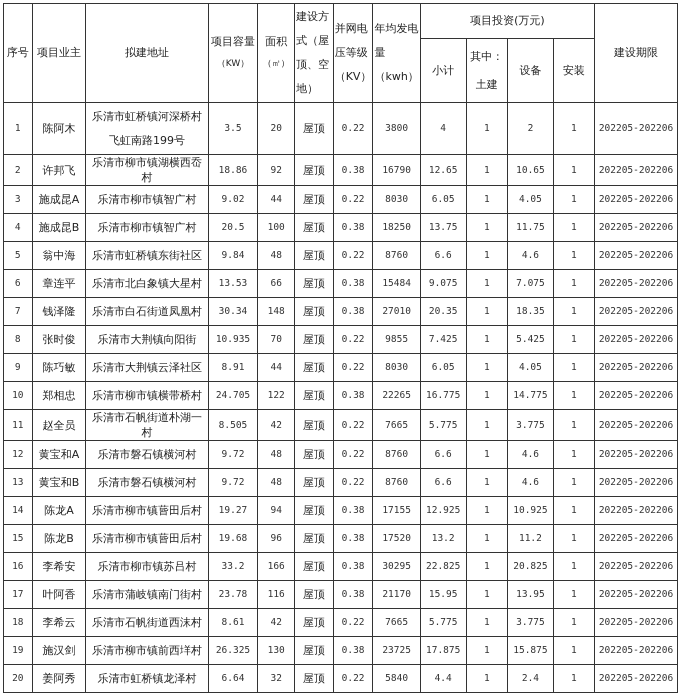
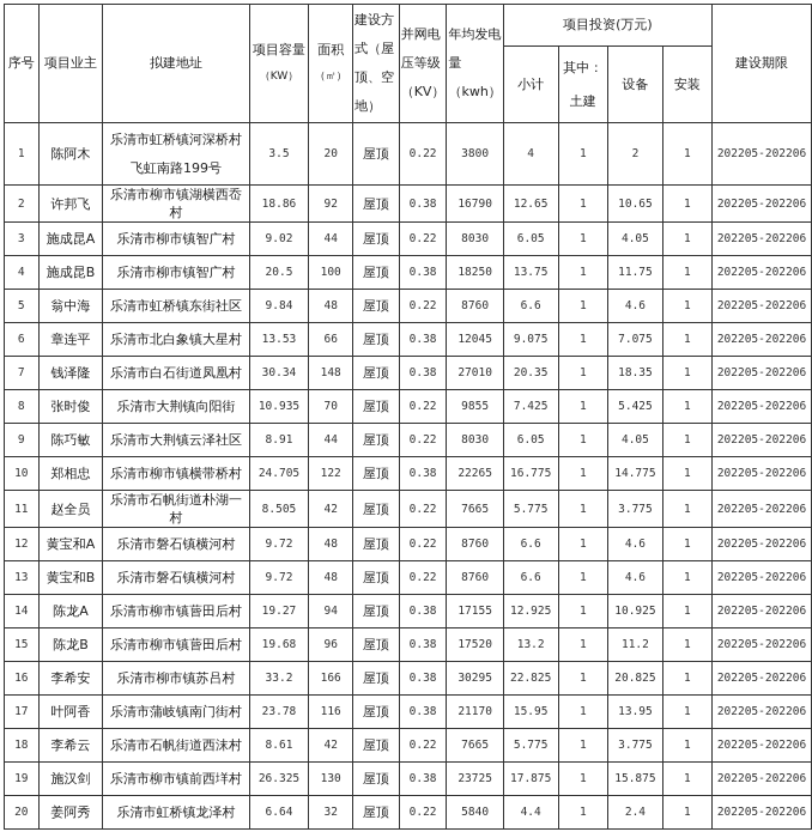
  序号	项目业主	拟建地址	项目容量 （KW）	面积 （㎡）	建设方式（屋顶、空地）	并网电压等级（KV）	年均发电量（kwh）	项目投资(万元)	建设期限
  小计	其中： 土建	设备	安装
  1	陈阿木	乐清市虹桥镇河深桥村飞虹南路199号	3.5	20	屋顶	0.22	3800	4	1	2	1	202205-202206
  2	许邦飞	乐清市柳市镇湖横西岙村	18.86	92	屋顶	0.38	16790	12.65	1	10.65	1	202205-202206
  3	施成昆A	乐清市柳市镇智广村	9.02	44	屋顶	0.22	8030	6.05	1	4.05	1	202205-202206
  4	施成昆B	乐清市柳市镇智广村	20.5	100	屋顶	0.38	18250	13.75	1	11.75	1	202205-202206
  5	翁中海	乐清市虹桥镇东街社区	9.84	48	屋顶	0.22	8760	6.6	1	4.6	1	202205-202206
- 6	章连平	乐清市北白象镇大星村	13.53	66	屋顶	0.38	15484	9.075	1	7.075	1	202205-202206
+ 6	章连平	乐清市北白象镇大星村	13.53	66	屋顶	0.38	12045	9.075	1	7.075	1	202205-202206
  7	钱泽隆	乐清市白石街道凤凰村	30.34	148	屋顶	0.38	27010	20.35	1	18.35	1	202205-202206
  8	张时俊	乐清市大荆镇向阳街	10.935	70	屋顶	0.22	9855	7.425	1	5.425	1	202205-202206
  9	陈巧敏	乐清市大荆镇云泽社区	8.91	44	屋顶	0.22	8030	6.05	1	4.05	1	202205-202206
  10	郑相忠	乐清市柳市镇横带桥村	24.705	122	屋顶	0.38	22265	16.775	1	14.775	1	202205-202206
  11	赵全员	乐清市石帆街道朴湖一村	8.505	42	屋顶	0.22	7665	5.775	1	3.775	1	202205-202206
  12	黄宝和A	乐清市磐石镇横河村	9.72	48	屋顶	0.22	8760	6.6	1	4.6	1	202205-202206
  13	黄宝和B	乐清市磐石镇横河村	9.72	48	屋顶	0.22	8760	6.6	1	4.6	1	202205-202206
  14	陈龙A	乐清市柳市镇蒈田后村	19.27	94	屋顶	0.38	17155	12.925	1	10.925	1	202205-202206
  15	陈龙B	乐清市柳市镇蒈田后村	19.68	96	屋顶	0.38	17520	13.2	1	11.2	1	202205-202206
  16	李希安	乐清市柳市镇苏吕村	33.2	166	屋顶	0.38	30295	22.825	1	20.825	1	202205-202206
  17	叶阿香	乐清市蒲岐镇南门街村	23.78	116	屋顶	0.38	21170	15.95	1	13.95	1	202205-202206
  18	李希云	乐清市石帆街道西沫村	8.61	42	屋顶	0.22	7665	5.775	1	3.775	1	202205-202206
  19	施汉剑	乐清市柳市镇前西垟村	26.325	130	屋顶	0.38	23725	17.875	1	15.875	1	202205-202206
  20	姜阿秀	乐清市虹桥镇龙泽村	6.64	32	屋顶	0.22	5840	4.4	1	2.4	1	202205-202206
